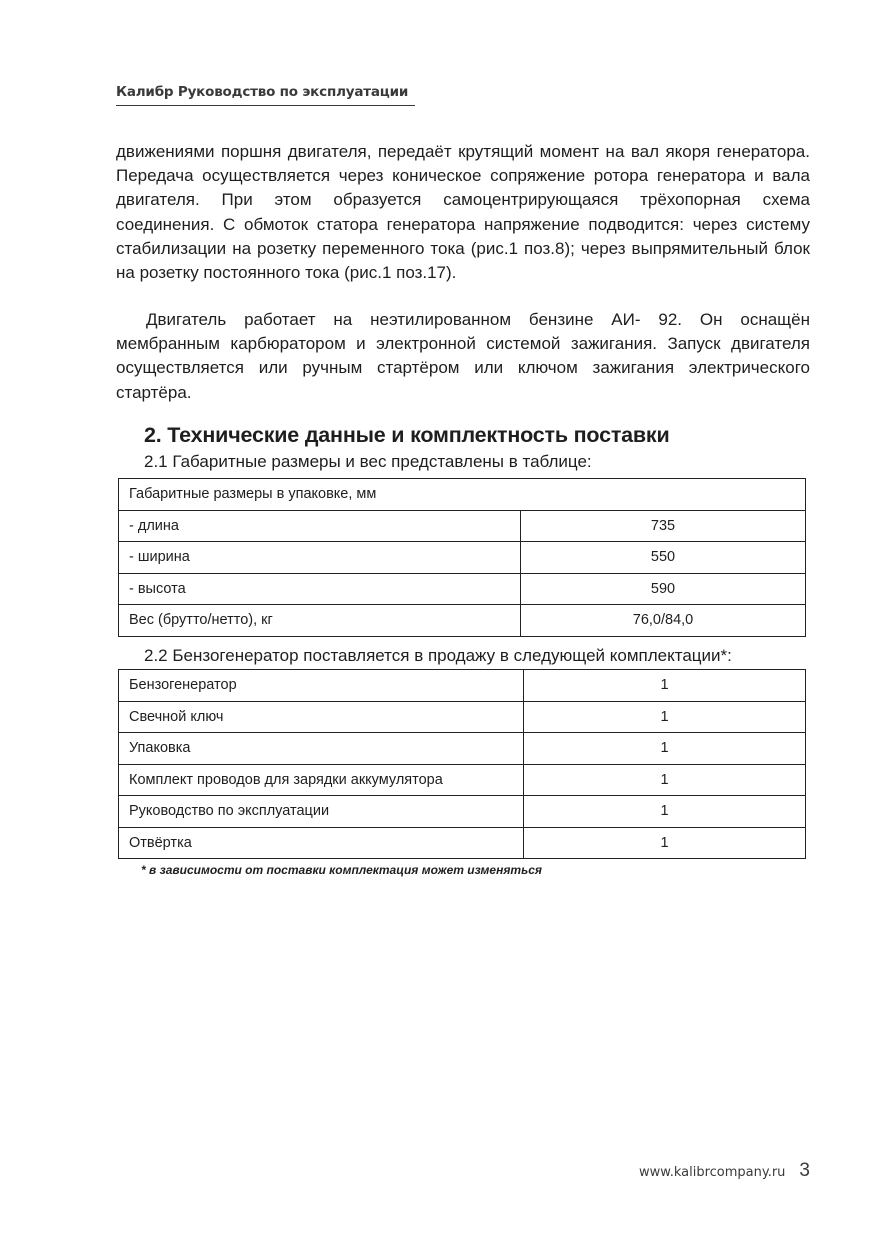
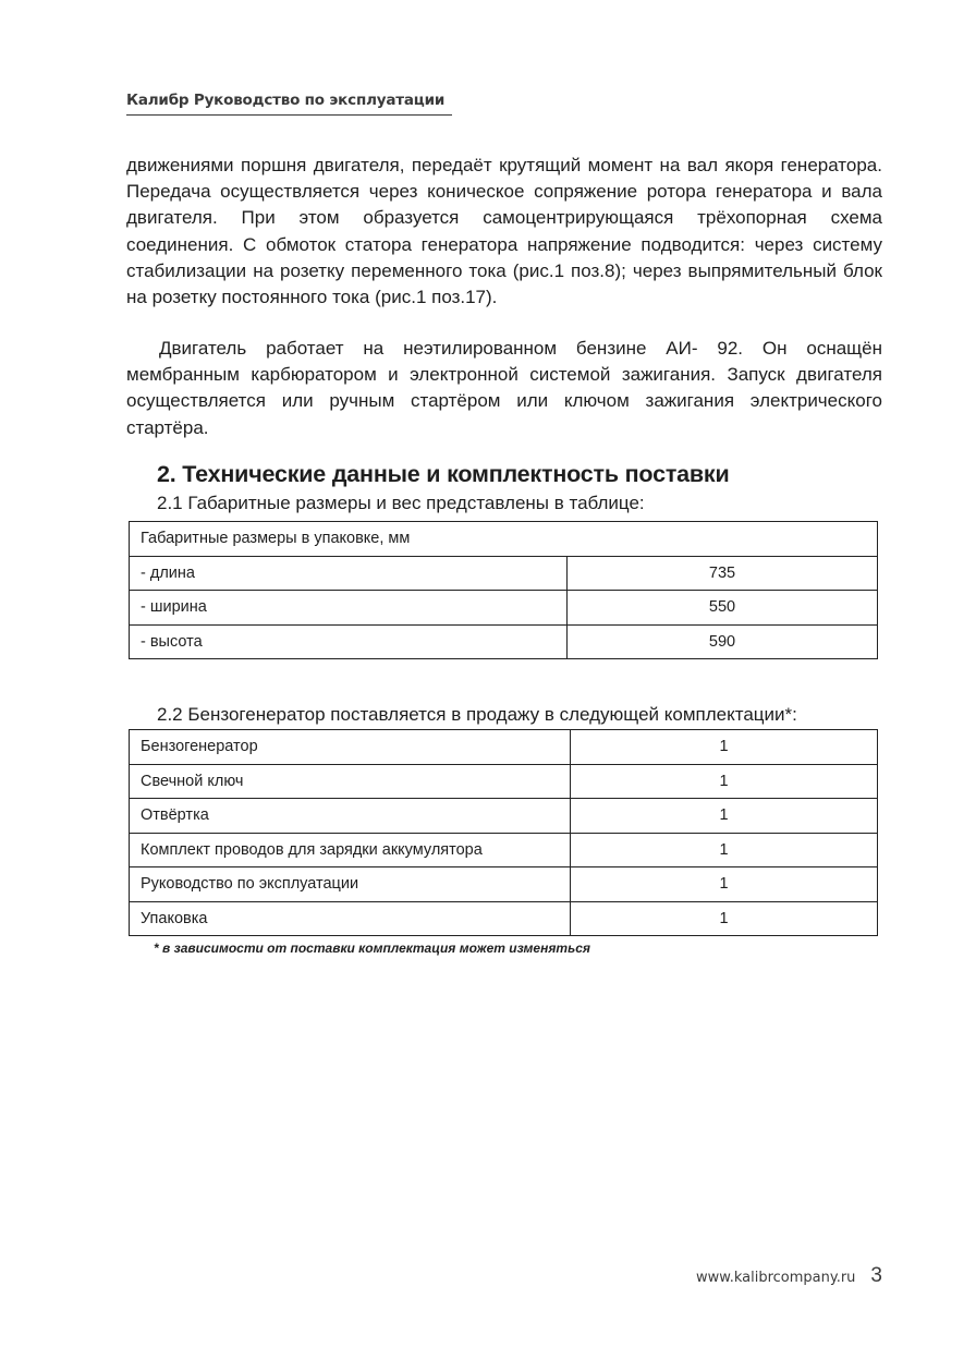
  Калибр Руководство по эксплуатации
  движениями поршня двигателя, передаёт крутящий момент на вал якоря генератора. Передача осуществляется через коническое сопряжение ротора генератора и вала двигателя. При этом образуется самоцентрирующаяся трёхопорная схема соединения. С обмоток статора генератора напряжение подводится: через систему стабилизации на розетку переменного тока (рис.1 поз.8); через выпрямительный блок на розетку постоянного тока (рис.1 поз.17).
  Двигатель работает на неэтилированном бензине АИ- 92. Он оснащён мембранным карбюратором и электронной системой зажигания. Запуск двигателя осуществляется или ручным стартёром или ключом зажигания электрического стартёра.
  2. Технические данные и комплектность поставки
  2.1 Габаритные размеры и вес представлены в таблице:
  Габаритные размеры в упаковке, мм
  - длина	735
  - ширина	550
  - высота	590
- Вес (брутто/нетто), кг	76,0/84,0
  2.2 Бензогенератор поставляется в продажу в следующей комплектации*:
  Бензогенератор	1
  Свечной ключ	1
- Упаковка	1
+ Отвёртка	1
  Комплект проводов для зарядки аккумулятора	1
  Руководство по эксплуатации	1
- Отвёртка	1
+ Упаковка	1
  * в зависимости от поставки комплектация может изменяться
  www.kalibrcompany.ru
  3
